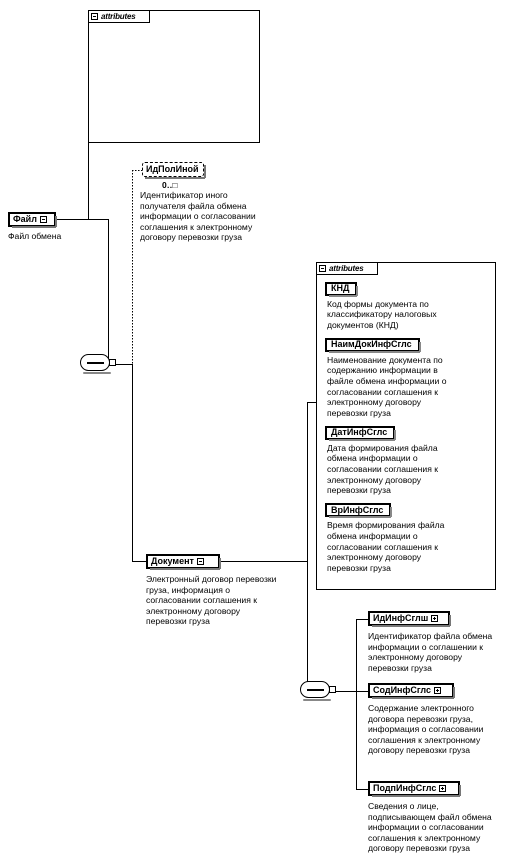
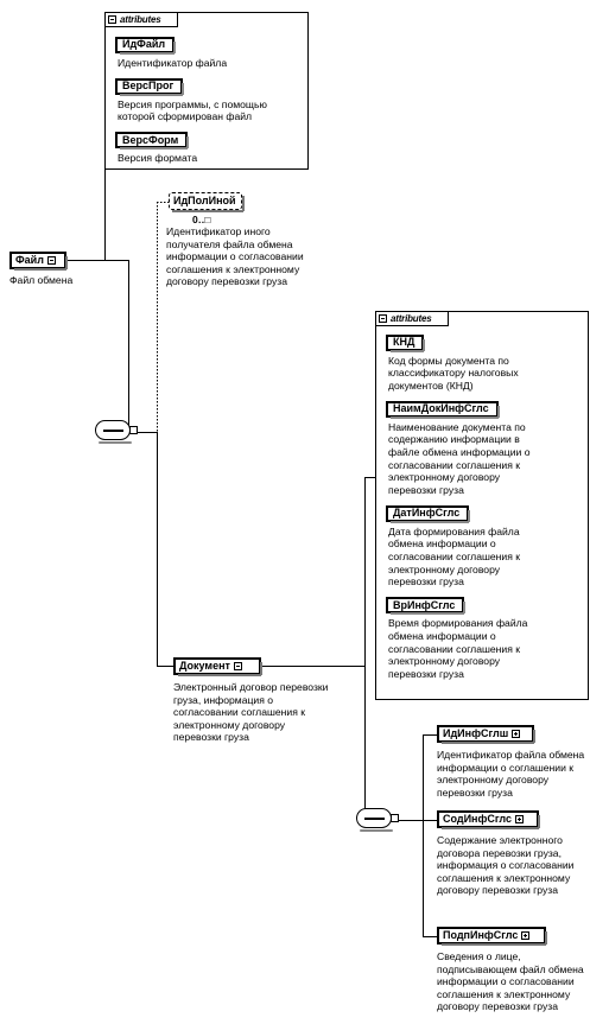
  attributes
+ ИдФайл
+ Идентификатор файла
+ ВерсПрог
+ Версия программы, с помощью
+ которой сформирован файл
+ ВерсФорм
+ Версия формата
  Файл
  Файл обмена
  ИдПолИной
  0..□
  Идентификатор иного
  получателя файла обмена
  информации о согласовании
  соглашения к электронному
  договору перевозки груза
  attributes
  КНД
  Код формы документа по
  классификатору налоговых
  документов (КНД)
  НаимДокИнфСглс
  Наименование документа по
  содержанию информации в
  файле обмена информации о
  согласовании соглашения к
  электронному договору
  перевозки груза
  ДатИнфСглс
  Дата формирования файла
  обмена информации о
  согласовании соглашения к
  электронному договору
  перевозки груза
  ВрИнфСглс
  Время формирования файла
  обмена информации о
  согласовании соглашения к
  электронному договору
  перевозки груза
  Документ
  Электронный договор перевозки
  груза, информация о
  согласовании соглашения к
  электронному договору
  перевозки груза
  ИдИнфСглш
  Идентификатор файла обмена
  информации о соглашении к
  электронному договору
  перевозки груза
  СодИнфСглс
  Содержание электронного
  договора перевозки груза,
  информация о согласовании
  соглашения к электронному
  договору перевозки груза
  ПодпИнфСглс
  Сведения о лице,
  подписывающем файл обмена
  информации о согласовании
  соглашения к электронному
  договору перевозки груза
